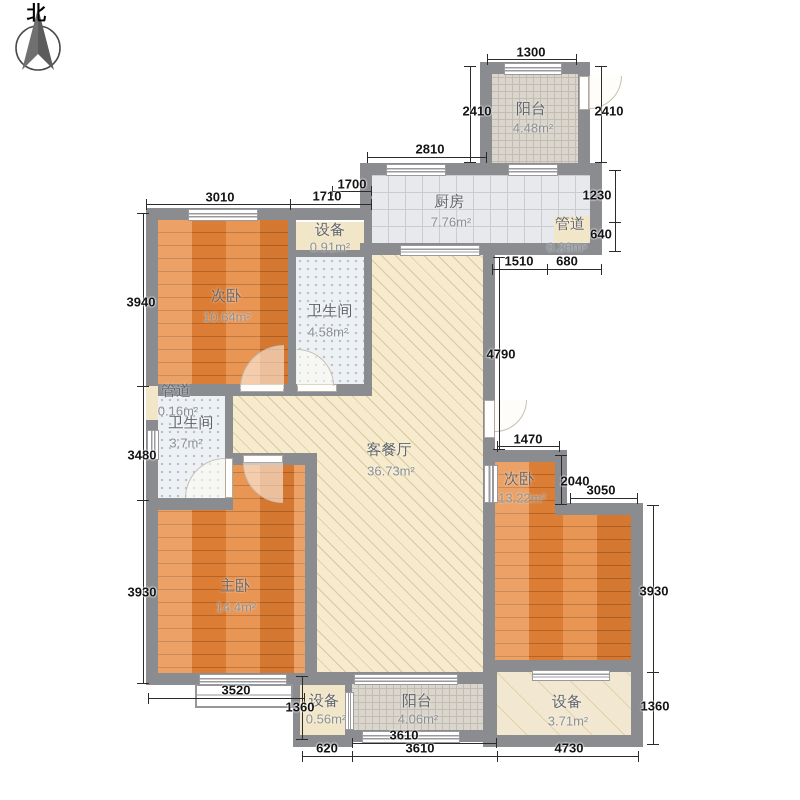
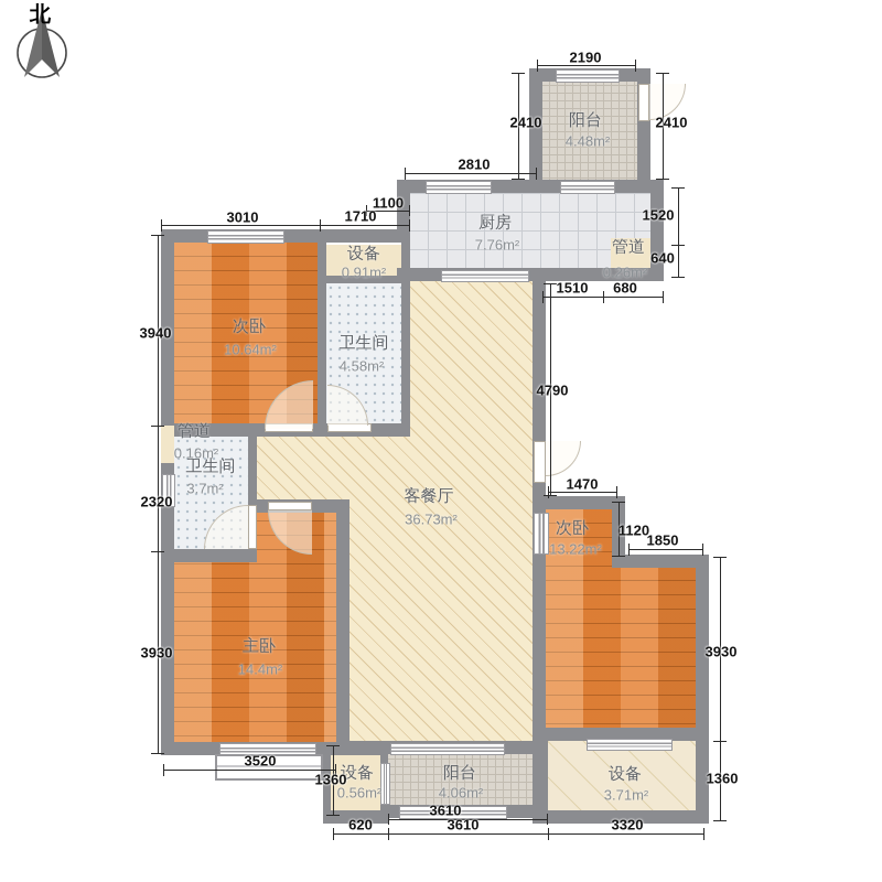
  北
  主卧
  14.4m²
  阳台
  4.48m²
  厨房
  7.76m²
  管道
  0.26m²
  次卧
  10.64m²
  设备
  0.91m²
  卫生间
  4.58m²
  客餐厅
  36.73m²
  卫生间
  3.7m²
  次卧
  13.22m²
  设备
  0.56m²
  阳台
  4.06m²
  设备
  3.71m²
  管道
  0.16m²
- 1300
+ 2190
  2410
  2410
  2810
  3010
  1710
- 1700
+ 1100
- 1230
+ 1520
  640
  1510
  680
  3940
- 3480
+ 2320
  3930
  4790
  1470
- 2040
+ 1120
- 3050
+ 1850
  3930
  1360
  3520
  1360
  620
  3610
  3610
- 4730
+ 3320
